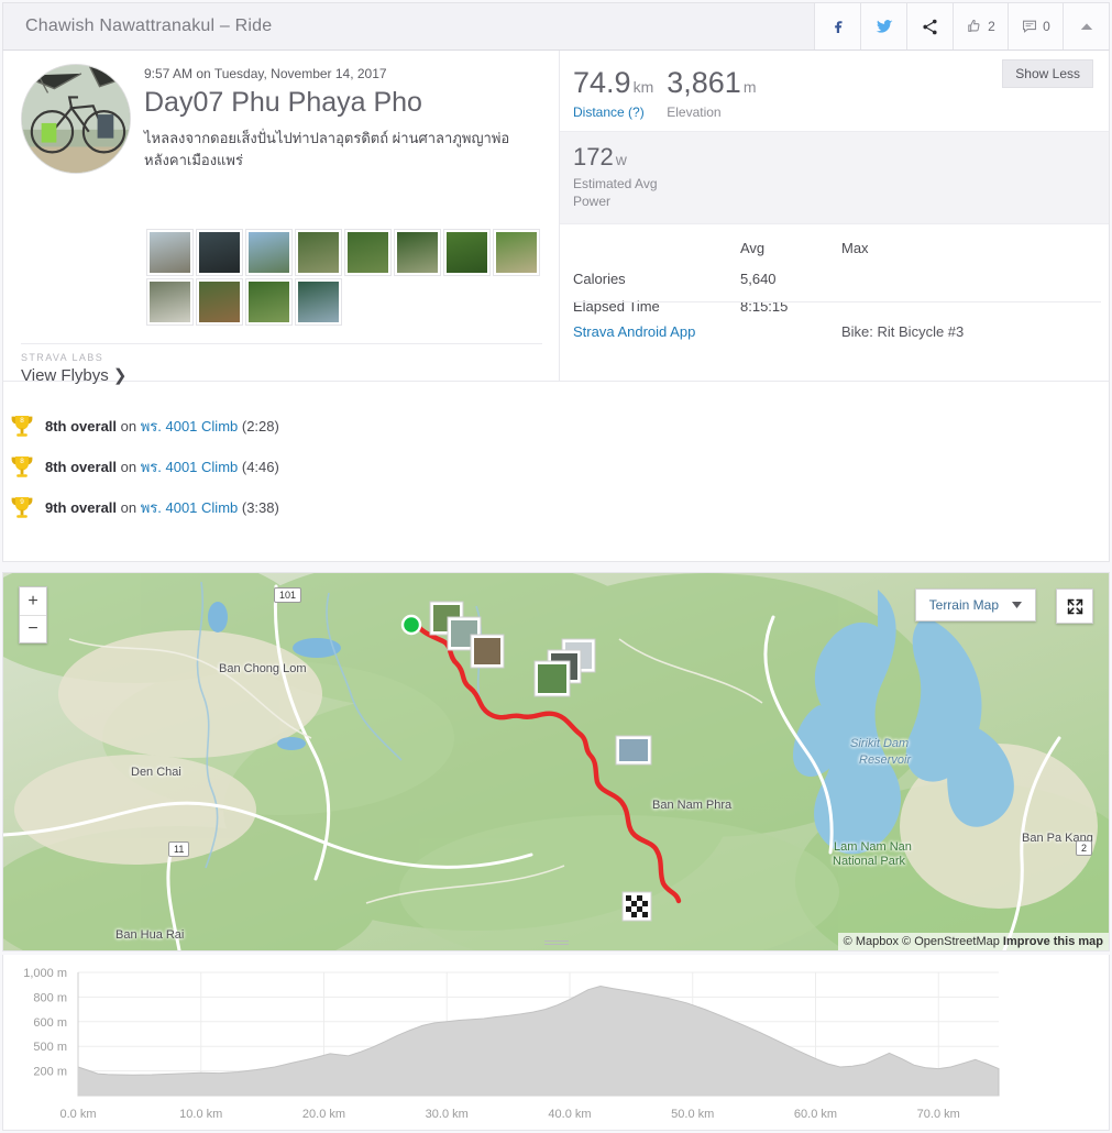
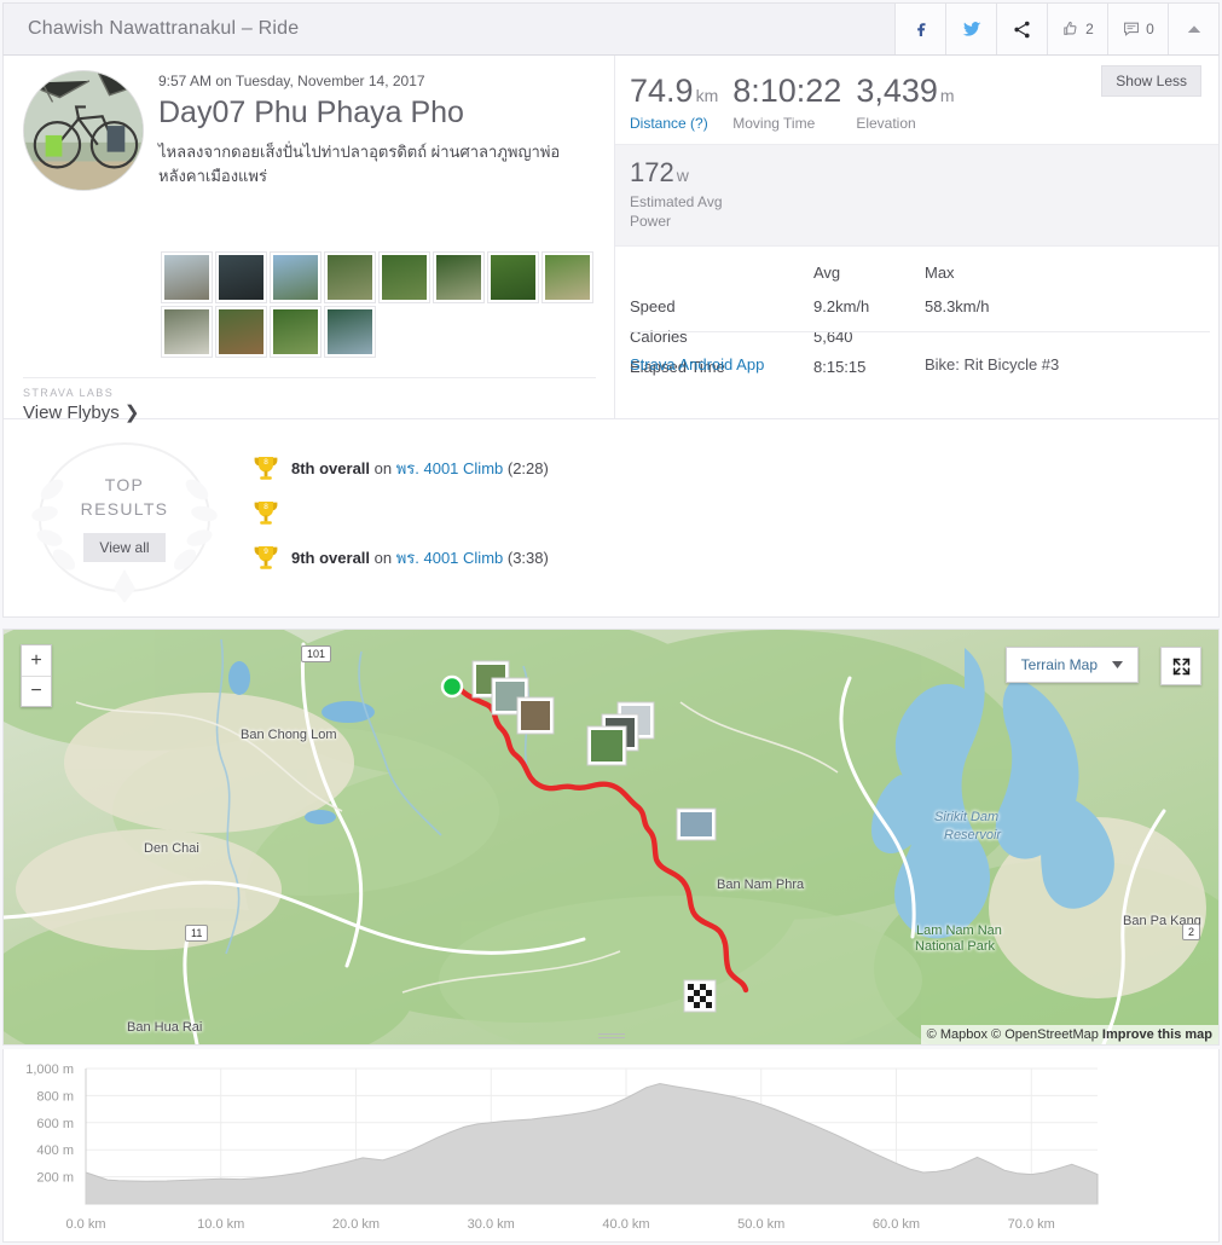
  Chawish Nawattranakul – Ride
  2
  0
  9:57 AM on Tuesday, November 14, 2017
  Day07 Phu Phaya Pho
  ไหลลงจากดอยเส็งปั่นไปท่าปลาอุตรดิตถ์ ผ่านศาลาภูพญาพ่อ หลังคาเมืองแพร่
  STRAVA LABS
  View Flybys ❯
  74.9 km
  Distance (?)
+ 8:10:22
+ Moving Time
- 3,861 m
+ 3,439 m
  Elevation
  172 w
  Estimated Avg Power
  Show Less
  	Avg	Max
+ Speed	9.2km/h	58.3km/h
  Calories	5,640
  Elapsed Time	8:15:15
  Strava Android App
  Bike: Rit Bicycle #3
+ TOP
+ RESULTS
+ View all
  8th overall on พร. 4001 Climb (2:28)
- 8th overall on พร. 4001 Climb (4:46)
  9th overall on พร. 4001 Climb (3:38)
  +
  −
  Terrain Map
  Ban Chong Lom
  Den Chai
  Ban Hua Rai
  Ban Nam Phra
  Ban Pa Kang
  Sirikit Dam
  Reservoir
  Lam Nam Nan
  National Park
  101
  11
  2
  © Mapbox © OpenStreetMap Improve this map
  200 m
- 500 m
+ 400 m
  600 m
  800 m
  1,000 m
  0.0 km
  10.0 km
  20.0 km
  30.0 km
  40.0 km
  50.0 km
  60.0 km
  70.0 km
